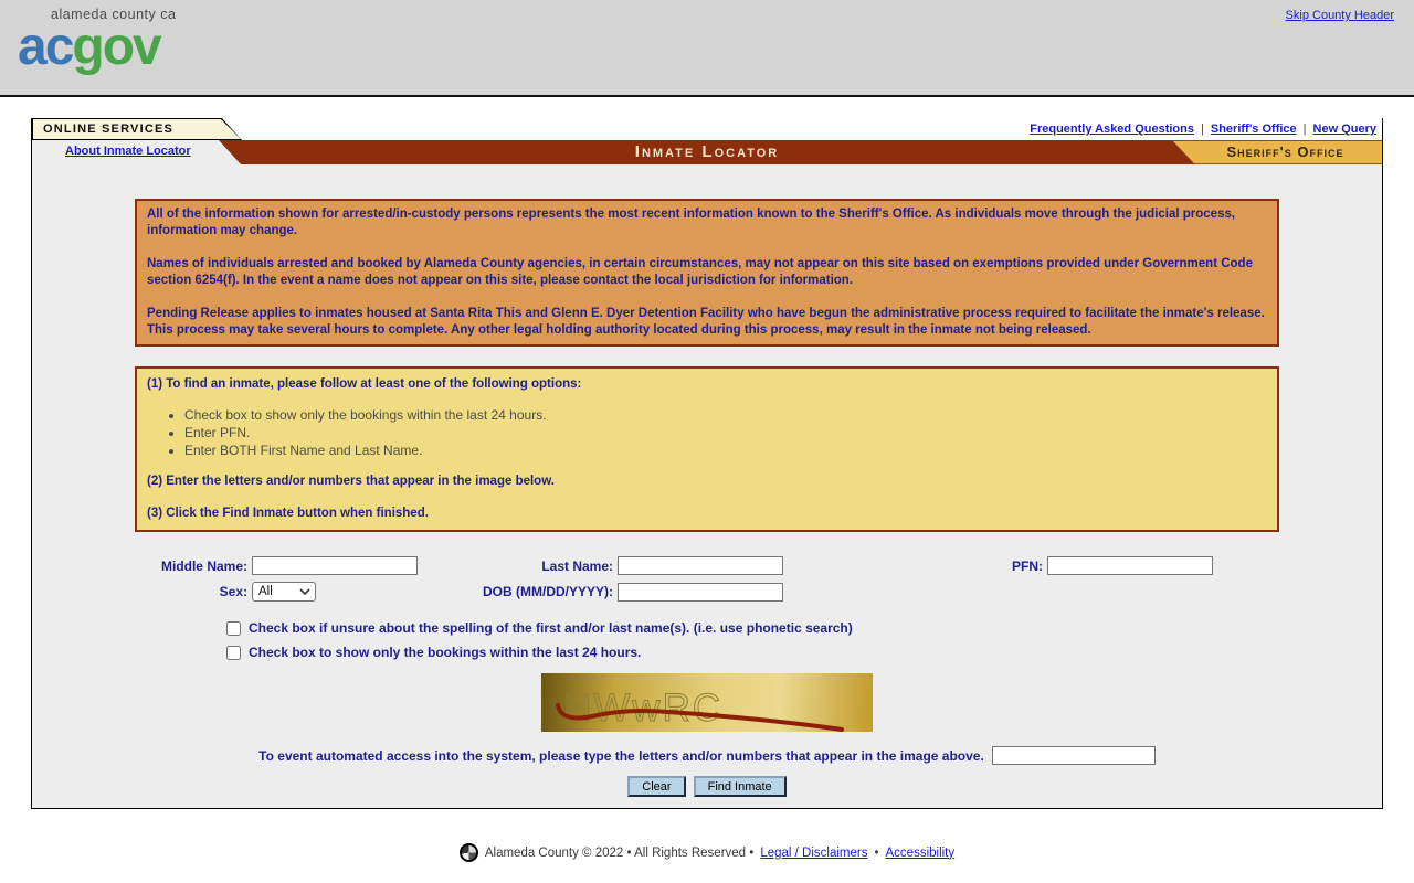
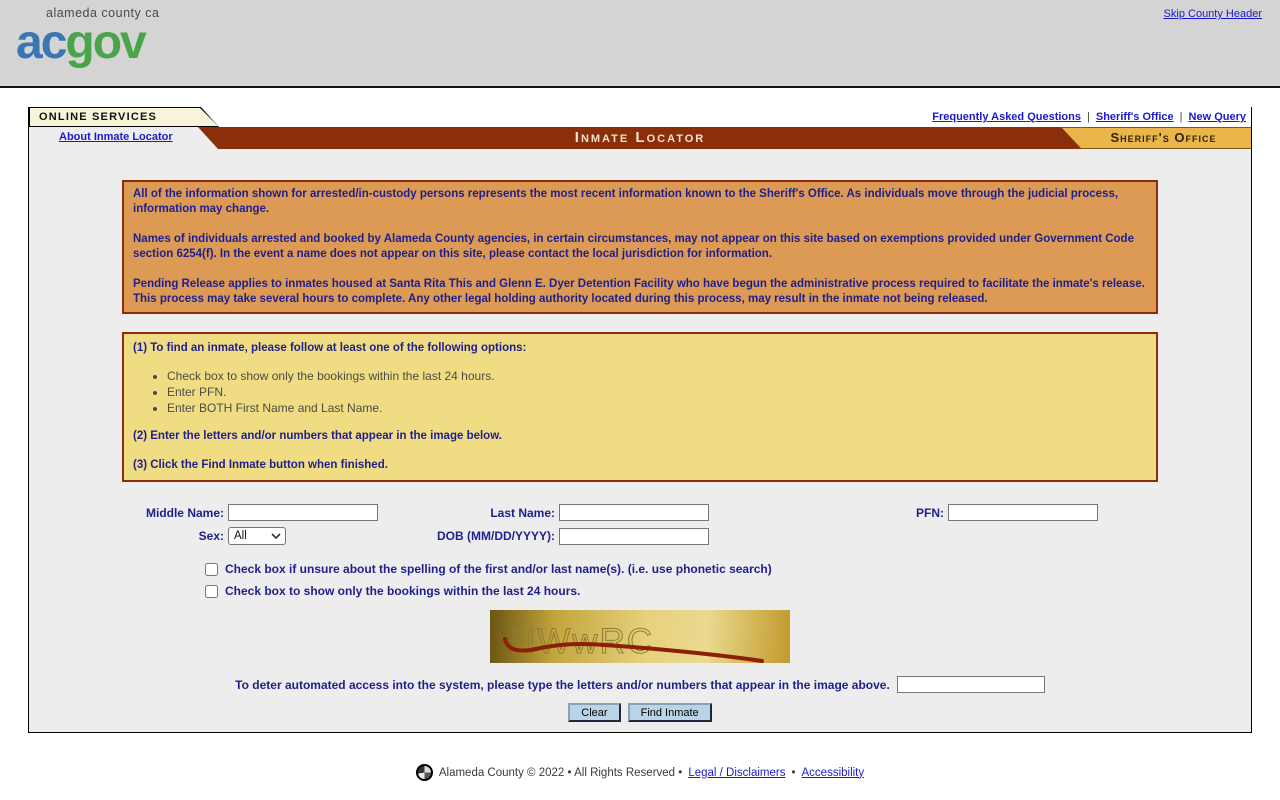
  alameda county ca
  acgov
  Skip County Header
  ONLINE SERVICES
  Frequently Asked Questions
  |
  Sheriff's Office
  |
  New Query
  Inmate Locator
  Sheriff's Office
  About Inmate Locator
  All of the information shown for arrested/in-custody persons represents the most recent information known to the Sheriff's Office. As individuals move through the judicial process, information may change.
  Names of individuals arrested and booked by Alameda County agencies, in certain circumstances, may not appear on this site based on exemptions provided under Government Code section 6254(f). In the event a name does not appear on this site, please contact the local jurisdiction for information.
  Pending Release applies to inmates housed at Santa Rita This and Glenn E. Dyer Detention Facility who have begun the administrative process required to facilitate the inmate's release. This process may take several hours to complete. Any other legal holding authority located during this process, may result in the inmate not being released.
  (1) To find an inmate, please follow at least one of the following options:
  Check box to show only the bookings within the last 24 hours.
  Enter PFN.
  Enter BOTH First Name and Last Name.
  (2) Enter the letters and/or numbers that appear in the image below.
  (3) Click the Find Inmate button when finished.
  Middle Name:
  Last Name:
  PFN:
  Sex:
  All
  DOB (MM/DD/YYYY):
  Check box if unsure about the spelling of the first and/or last name(s). (i.e. use phonetic search)
  Check box to show only the bookings within the last 24 hours.
  HWwRC
- To event automated access into the system, please type the letters and/or numbers that appear in the image above.
+ To deter automated access into the system, please type the letters and/or numbers that appear in the image above.
  Clear
  Find Inmate
  Alameda County © 2022 • All Rights Reserved •
  Legal / Disclaimers
  •
  Accessibility
